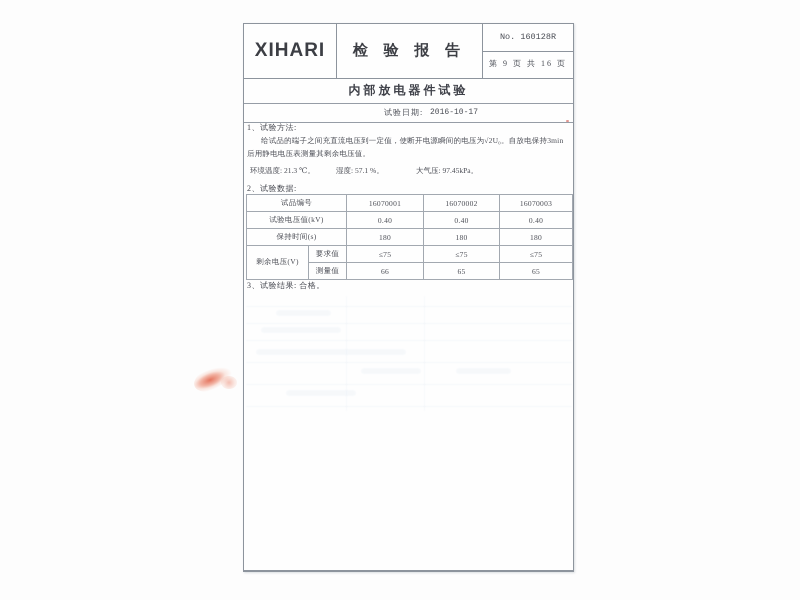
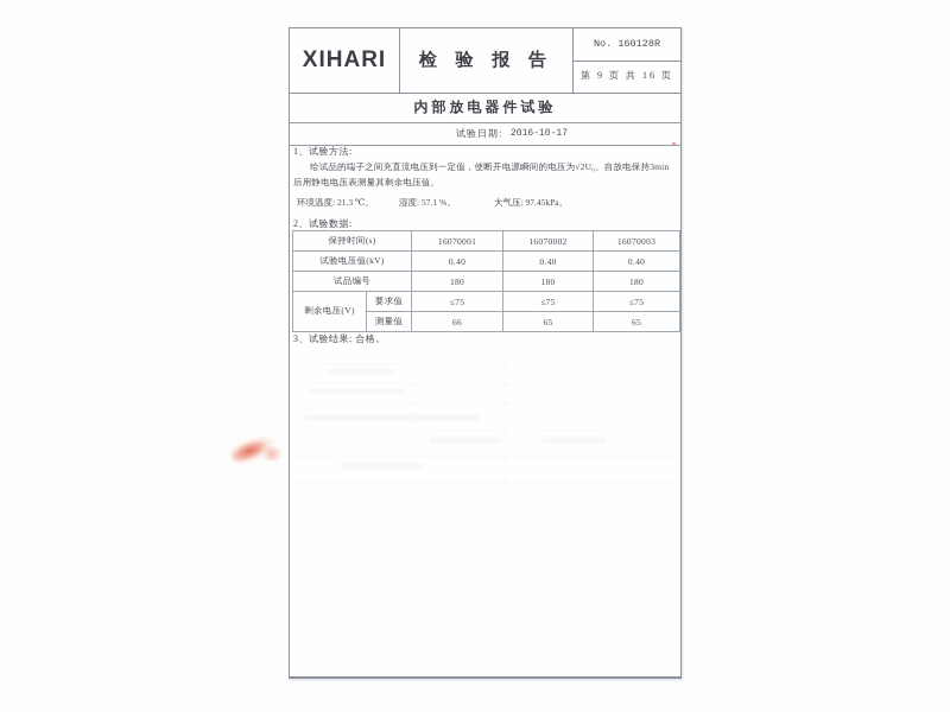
  XIHARI
  检 验 报 告
  No. 160128R
  第 9 页 共 16 页
  内部放电器件试验
  试验日期:
  2016-10-17
  1、试验方法:
  给试品的端子之间充直流电压到一定值，使断开电源瞬间的电压为√2U₀。自放电保持3min后用静电电压表测量其剩余电压值。
  环境温度: 21.3 ℃。
  湿度: 57.1 %。
  大气压: 97.45kPa。
  2、试验数据:
- 试品编号	16070001	16070002	16070003
+ 保持时间(s)	16070001	16070002	16070003
  试验电压值(kV)	0.40	0.40	0.40
- 保持时间(s)	180	180	180
+ 试品编号	180	180	180
  剩余电压(V)	要求值	≤75	≤75	≤75
  测量值	66	65	65
  3、试验结果: 合格。
